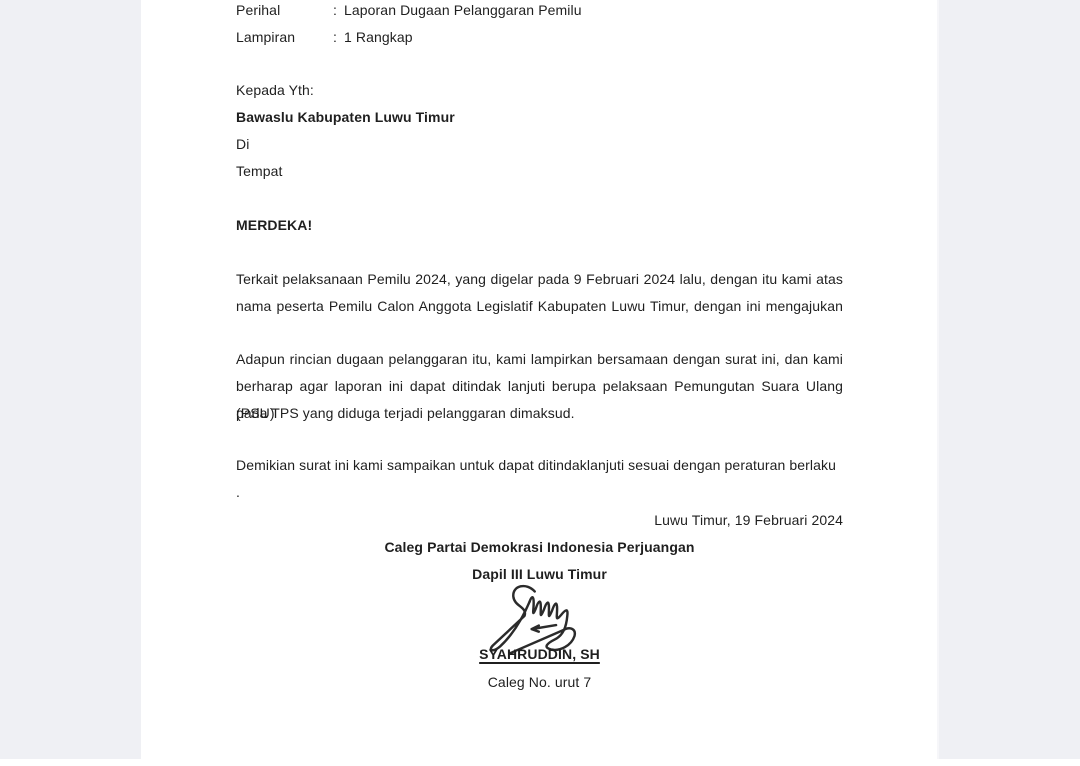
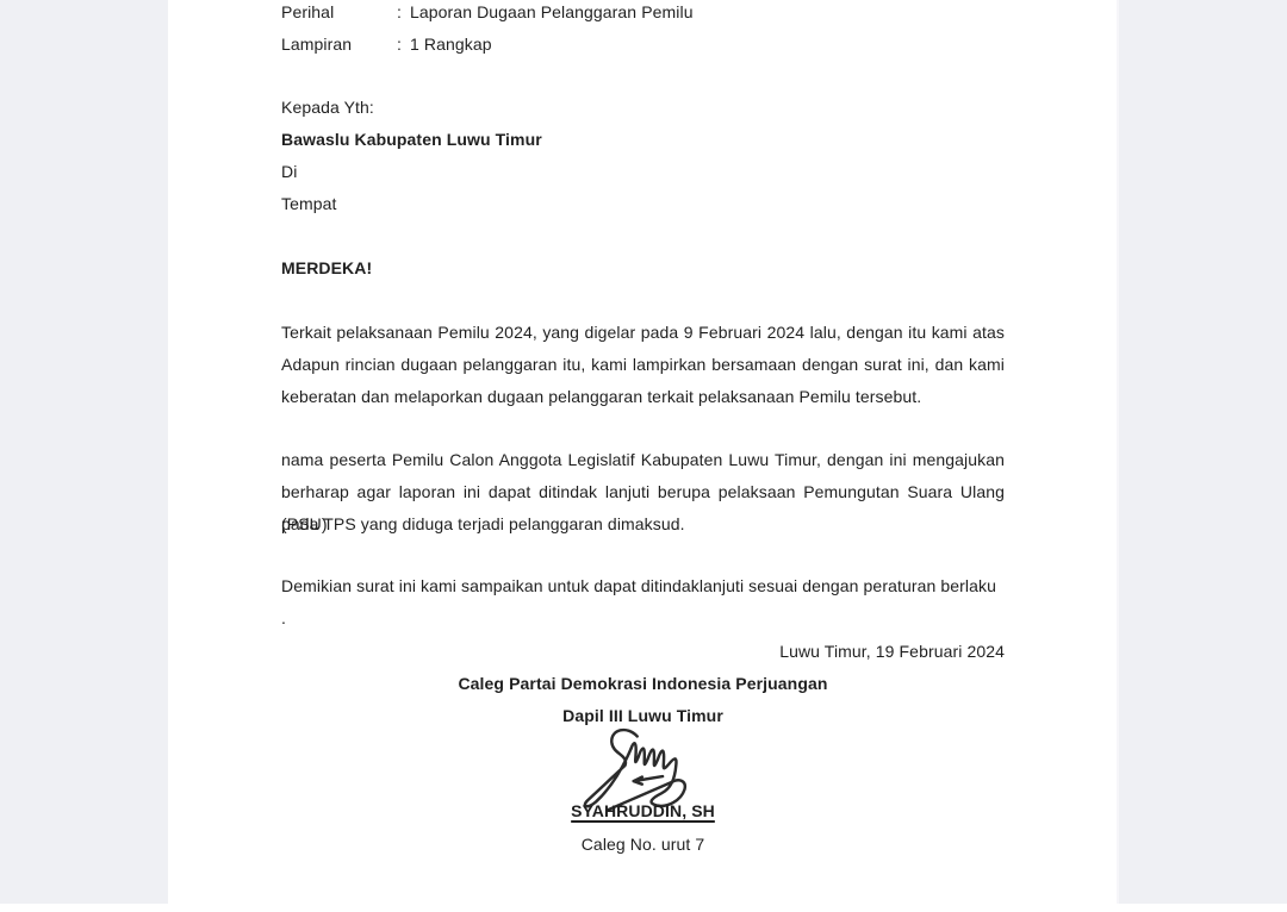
  Perihal : Laporan Dugaan Pelanggaran Pemilu
  Lampiran : 1 Rangkap
  Kepada Yth:
  Bawaslu Kabupaten Luwu Timur
  Di
  Tempat
  MERDEKA!
  Terkait pelaksanaan Pemilu 2024, yang digelar pada 9 Februari 2024 lalu, dengan itu kami atas
- nama peserta Pemilu Calon Anggota Legislatif Kabupaten Luwu Timur, dengan ini mengajukan
+ Adapun rincian dugaan pelanggaran itu, kami lampirkan bersamaan dengan surat ini, dan kami
+ keberatan dan melaporkan dugaan pelanggaran terkait pelaksanaan Pemilu tersebut.
- Adapun rincian dugaan pelanggaran itu, kami lampirkan bersamaan dengan surat ini, dan kami
+ nama peserta Pemilu Calon Anggota Legislatif Kabupaten Luwu Timur, dengan ini mengajukan
  berharap agar laporan ini dapat ditindak lanjuti berupa pelaksaan Pemungutan Suara Ulang (PSU)
  pada TPS yang diduga terjadi pelanggaran dimaksud.
  Demikian surat ini kami sampaikan untuk dapat ditindaklanjuti sesuai dengan peraturan berlaku .
  Luwu Timur, 19 Februari 2024
  Caleg Partai Demokrasi Indonesia Perjuangan
  Dapil III Luwu Timur
  SYAHRUDDIN, SH
  Caleg No. urut 7
